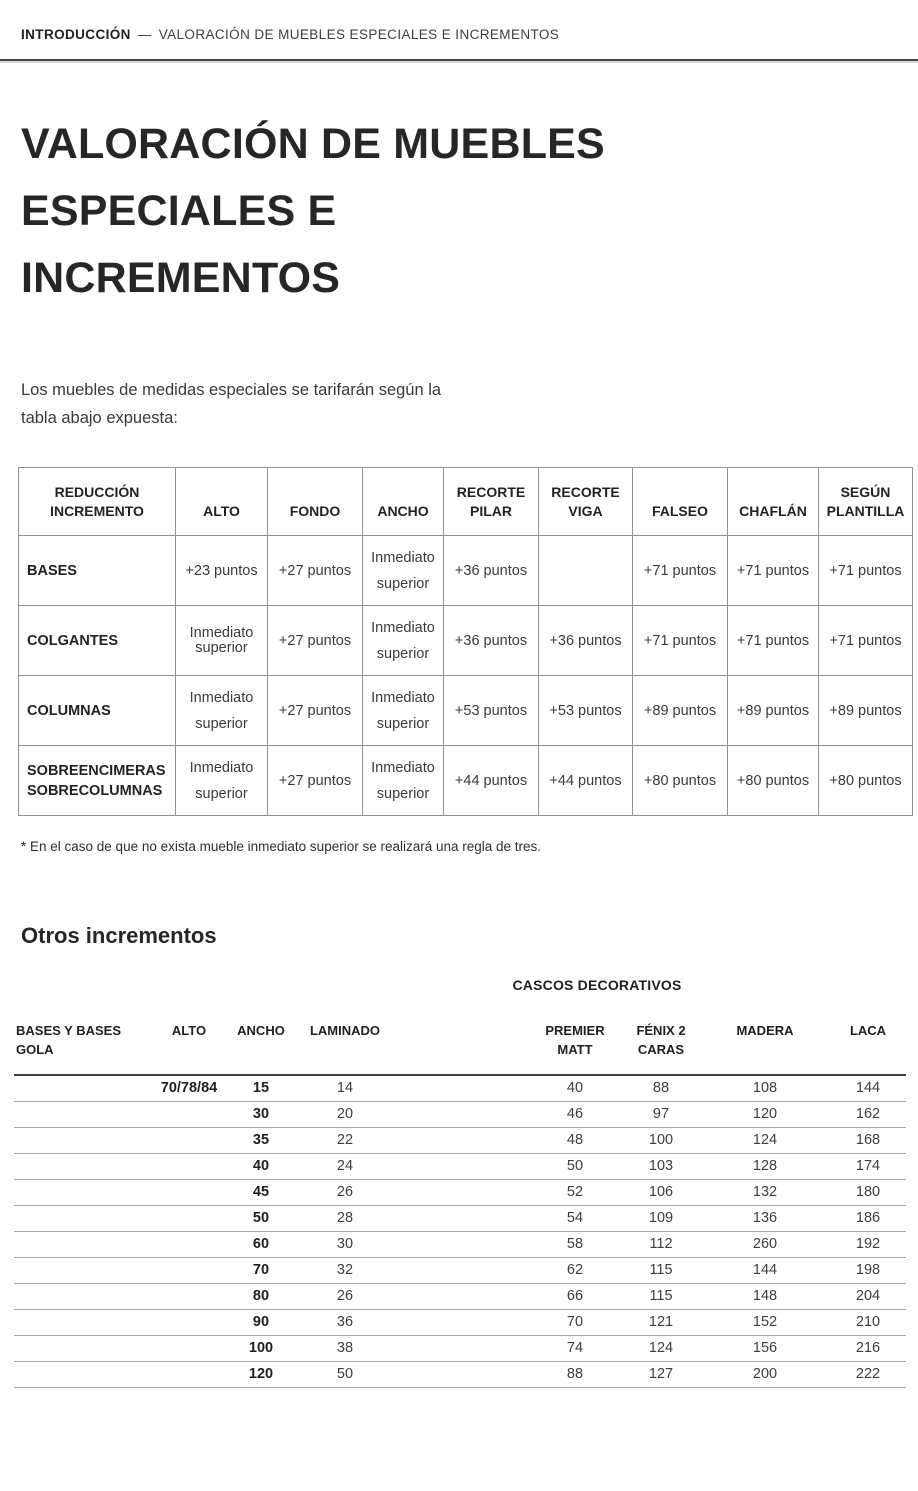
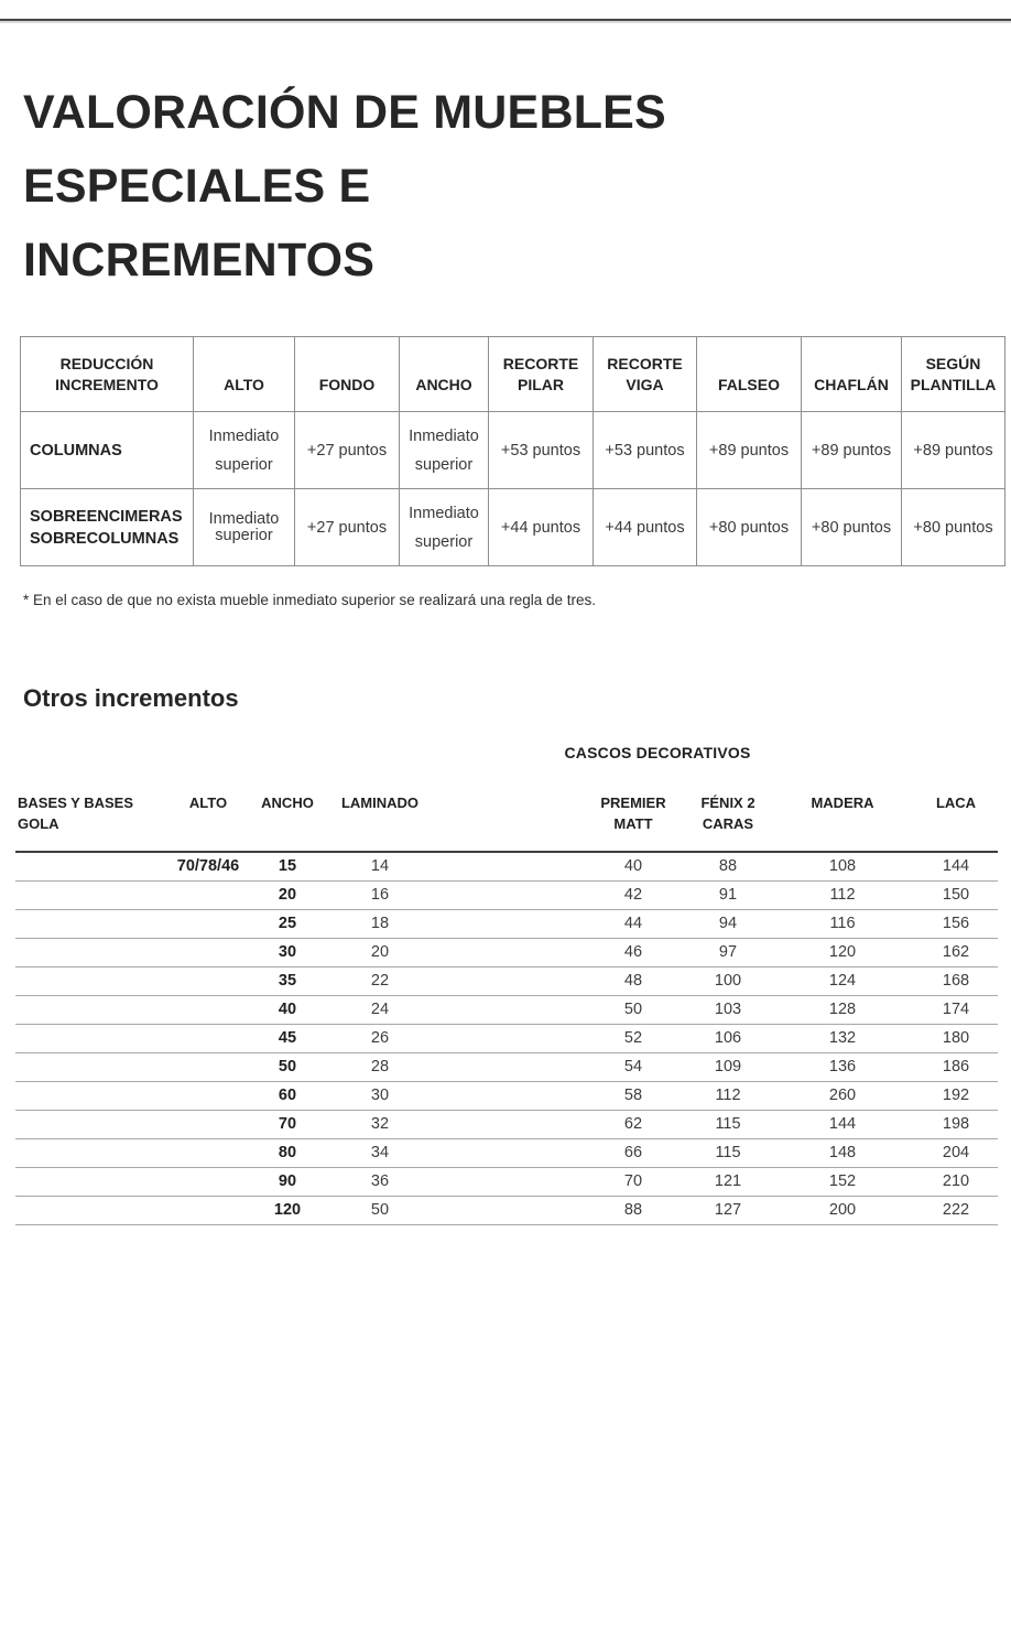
- INTRODUCCIÓN — VALORACIÓN DE MUEBLES ESPECIALES E INCREMENTOS
  VALORACIÓN DE MUEBLES ESPECIALES E INCREMENTOS
- Los muebles de medidas especiales se tarifarán según la tabla abajo expuesta:
  REDUCCIÓN INCREMENTO	ALTO	FONDO	ANCHO	RECORTE PILAR	RECORTE VIGA	FALSEO	CHAFLÁN	SEGÚN PLANTILLA
- BASES	+23 puntos	+27 puntos	Inmediato superior	+36 puntos		+71 puntos	+71 puntos	+71 puntos
- COLGANTES	Inmediato superior	+27 puntos	Inmediato superior	+36 puntos	+36 puntos	+71 puntos	+71 puntos	+71 puntos
  COLUMNAS	Inmediato superior	+27 puntos	Inmediato superior	+53 puntos	+53 puntos	+89 puntos	+89 puntos	+89 puntos
  SOBREENCIMERAS SOBRECOLUMNAS	Inmediato superior	+27 puntos	Inmediato superior	+44 puntos	+44 puntos	+80 puntos	+80 puntos	+80 puntos
  * En el caso de que no exista mueble inmediato superior se realizará una regla de tres.
  Otros incrementos
  CASCOS DECORATIVOS
  BASES Y BASES GOLA	ALTO	ANCHO	LAMINADO		PREMIER MATT	FÉNIX 2 CARAS	MADERA	LACA
- 	70/78/84	15	14		40	88	108	144
+ 	70/78/46	15	14		40	88	108	144
+ 		20	16		42	91	112	150
+ 		25	18		44	94	116	156
  		30	20		46	97	120	162
  		35	22		48	100	124	168
  		40	24		50	103	128	174
  		45	26		52	106	132	180
  		50	28		54	109	136	186
  		60	30		58	112	260	192
  		70	32		62	115	144	198
- 		80	26		66	115	148	204
+ 		80	34		66	115	148	204
  		90	36		70	121	152	210
- 		100	38		74	124	156	216
  		120	50		88	127	200	222
